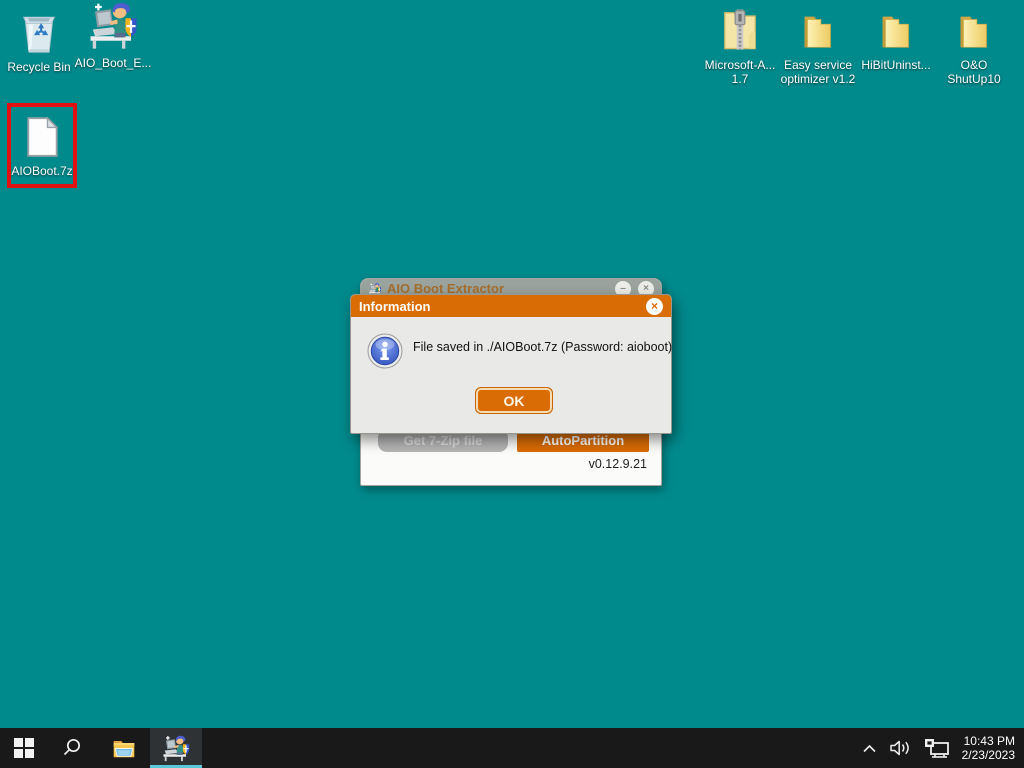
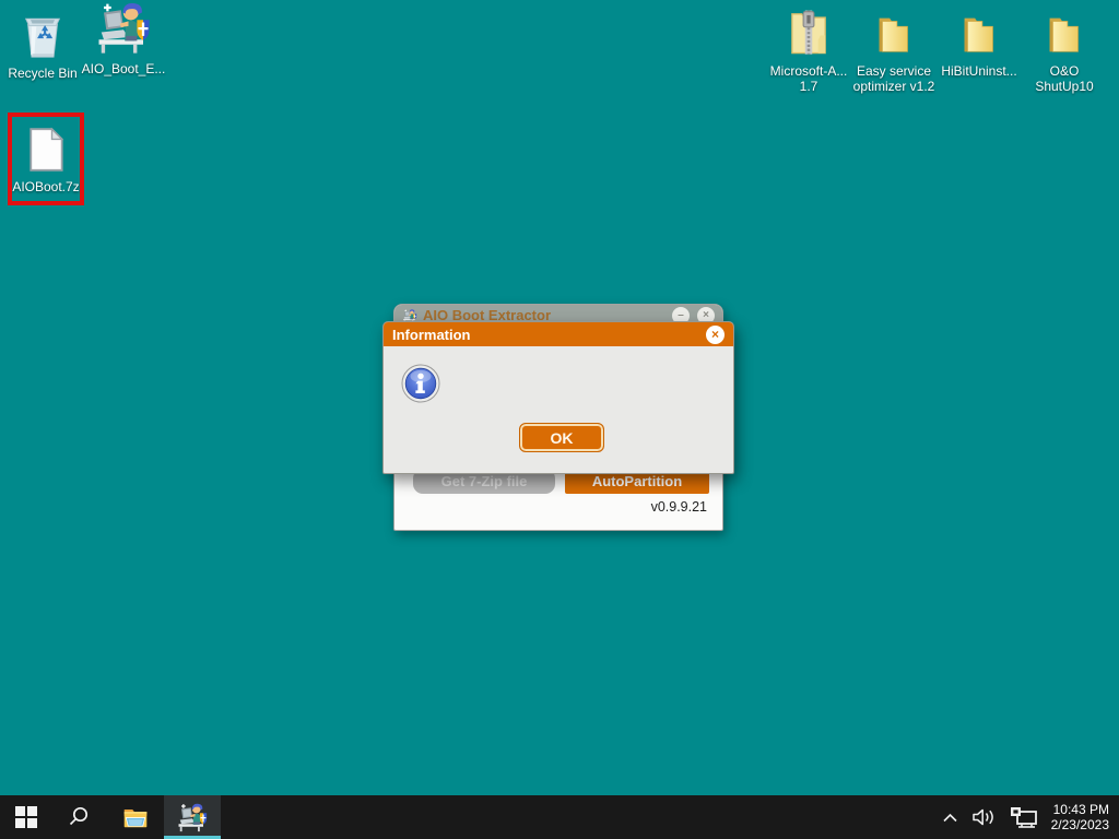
  Recycle Bin
  AIO_Boot_E...
  AIOBoot.7z
  Microsoft-A...
  1.7
  Easy service
  optimizer v1.2
  HiBitUninst...
  O&O
  ShutUp10
  AIO Boot Extractor
  –
  ×
  Get 7-Zip file
  AutoPartition
- v0.12.9.21
+ v0.9.9.21
  Information
  ×
- File saved in ./AIOBoot.7z (Password: aioboot)
  OK
  10:43 PM
  2/23/2023
